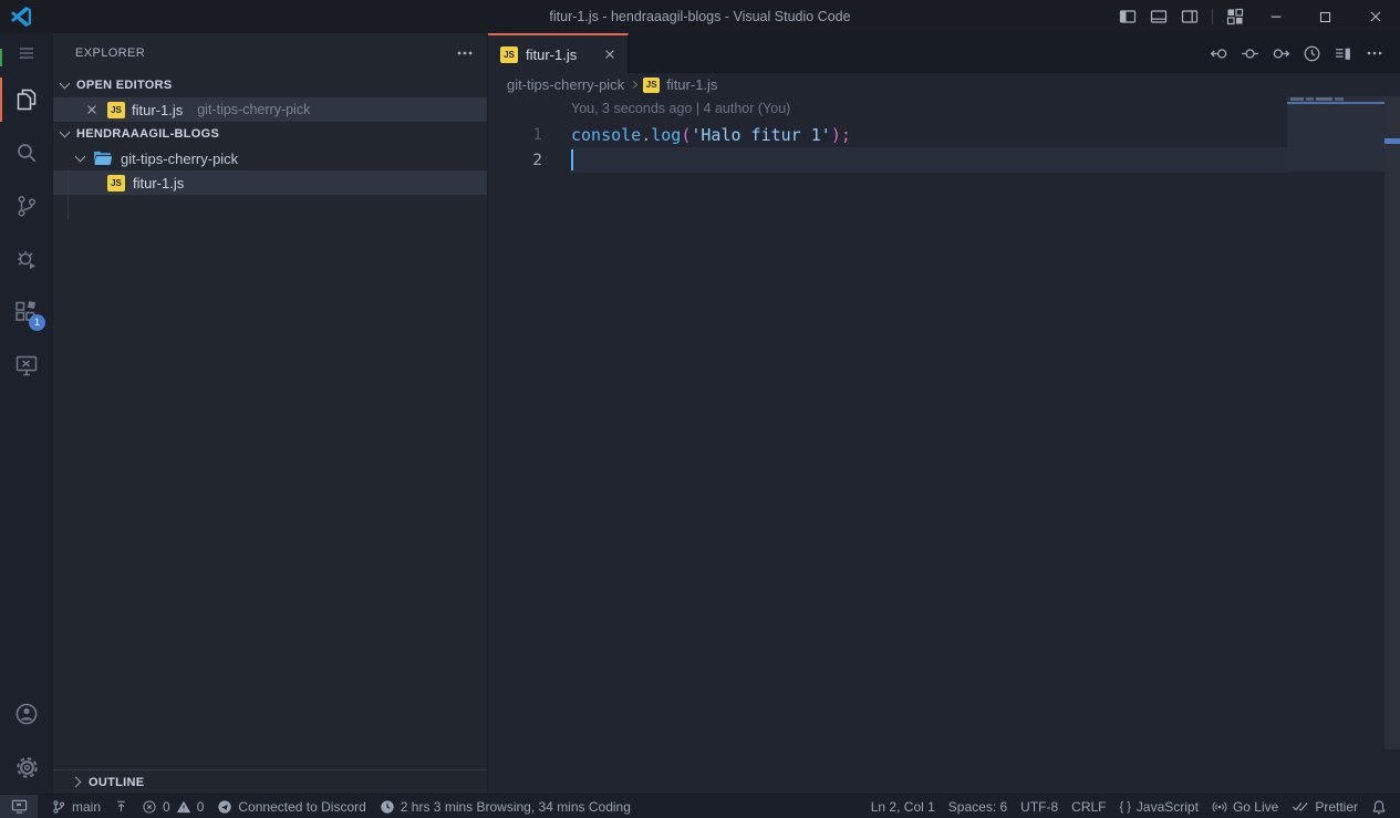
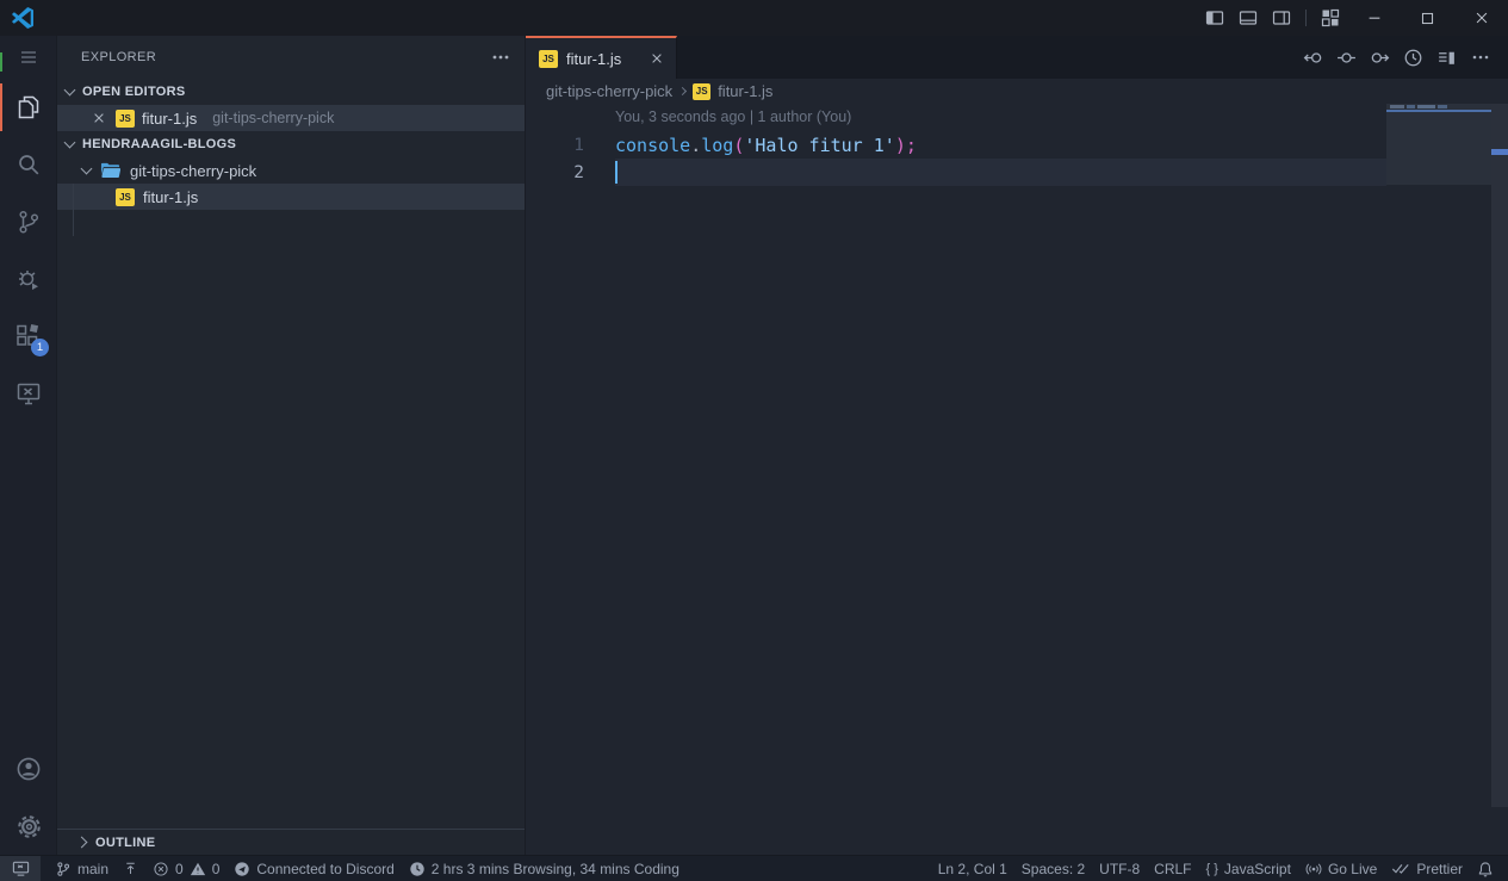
- fitur-1.js - hendraaagil-blogs - Visual Studio Code
  1
  EXPLORER
  OPEN EDITORS
  JS
  fitur-1.js
  git-tips-cherry-pick
  HENDRAAAGIL-BLOGS
  git-tips-cherry-pick
  JS
  fitur-1.js
  OUTLINE
  JS
  fitur-1.js
  git-tips-cherry-pick
  JS
  fitur-1.js
- You, 3 seconds ago | 4 author (You)
+ You, 3 seconds ago | 1 author (You)
  1
  console
  .
  log
  (
  'Halo fitur 1'
  );
  2
  main
  0
  0
  Connected to Discord
  2 hrs 3 mins Browsing, 34 mins Coding
  Ln 2, Col 1
- Spaces: 6
+ Spaces: 2
  UTF-8
  CRLF
  { }
  JavaScript
  Go Live
  Prettier
